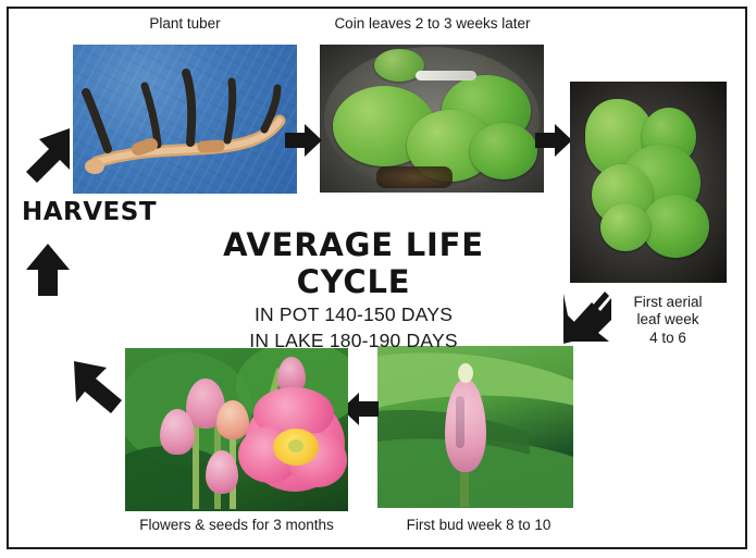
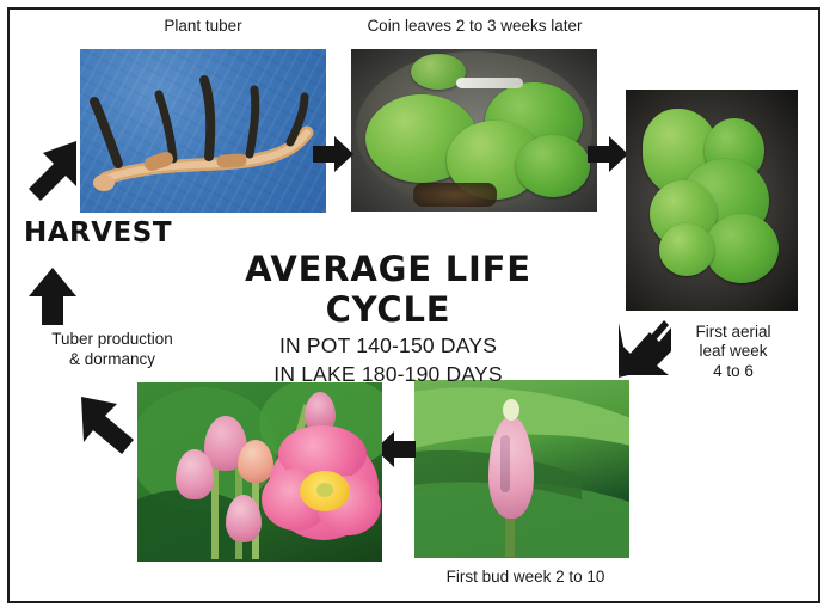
  Plant tuber
  HARVEST
+ Tuber production
+ & dormancy
  Coin leaves 2 to 3 weeks later
  First aerial
  leaf week
  4 to 6
- First bud week 8 to 10
+ First bud week 2 to 10
- Flowers & seeds for 3 months
  AVERAGE LIFE CYCLE
  IN POT 140-150 DAYS
  IN LAKE 180-190 DAYS
